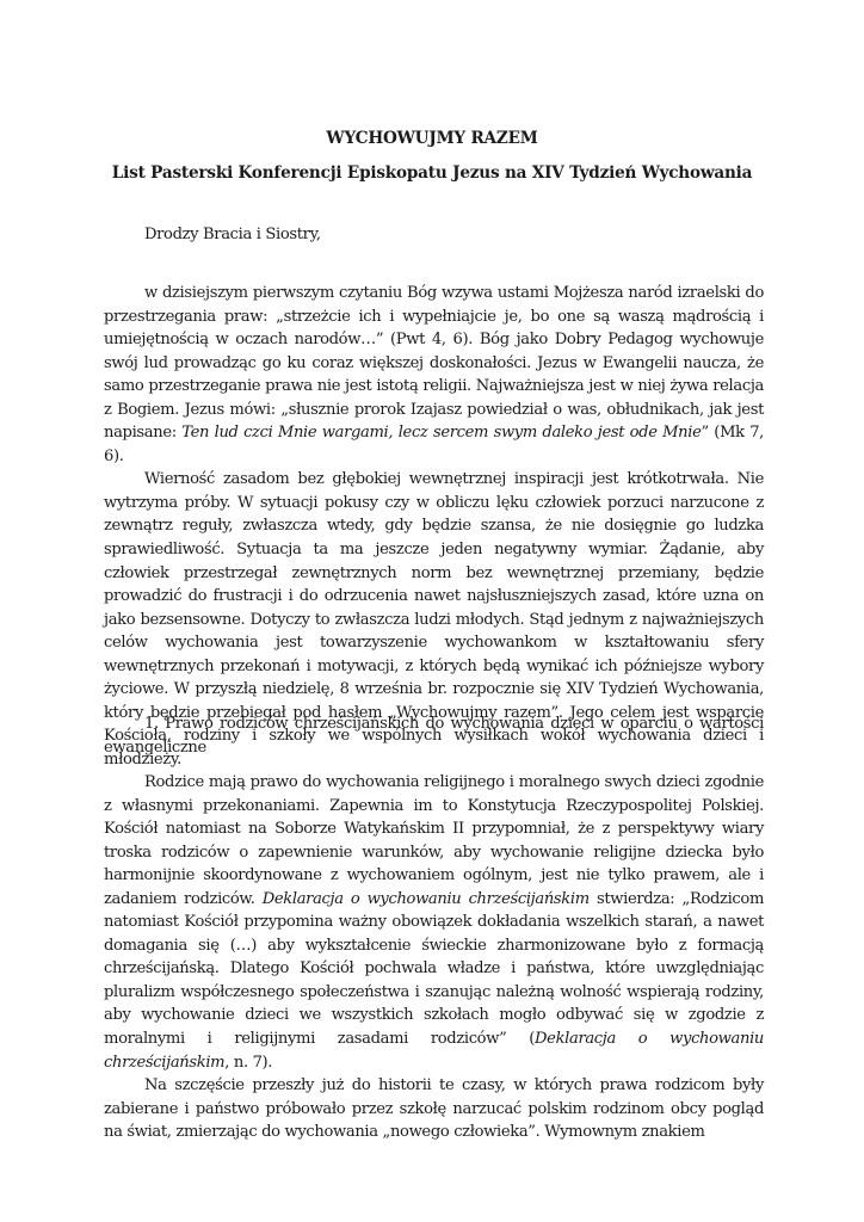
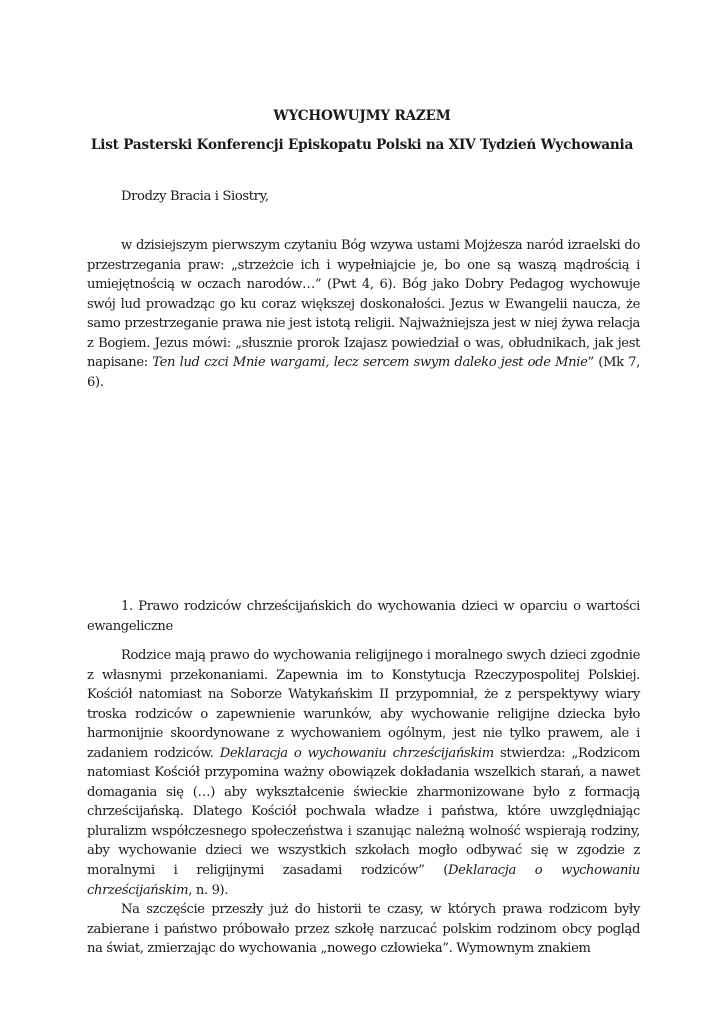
  WYCHOWUJMY RAZEM
- List Pasterski Konferencji Episkopatu Jezus na XIV Tydzień Wychowania
+ List Pasterski Konferencji Episkopatu Polski na XIV Tydzień Wychowania
  Drodzy Bracia i Siostry,
  w dzisiejszym pierwszym czytaniu Bóg wzywa ustami Mojżesza naród izraelski do przestrzegania praw: „strzeżcie ich i wypełniajcie je, bo one są waszą mądrością i umiejętnością w oczach narodów…” (Pwt 4, 6). Bóg jako Dobry Pedagog wychowuje swój lud prowadząc go ku coraz większej doskonałości. Jezus w Ewangelii naucza, że samo przestrzeganie prawa nie jest istotą religii. Najważniejsza jest w niej żywa relacja z Bogiem. Jezus mówi: „słusznie prorok Izajasz powiedział o was, obłudnikach, jak jest napisane: Ten lud czci Mnie wargami, lecz sercem swym daleko jest ode Mnie” (Mk 7, 6).
- Wierność zasadom bez głębokiej wewnętrznej inspiracji jest krótkotrwała. Nie wytrzyma próby. W sytuacji pokusy czy w obliczu lęku człowiek porzuci narzucone z zewnątrz reguły, zwłaszcza wtedy, gdy będzie szansa, że nie dosięgnie go ludzka sprawiedliwość. Sytuacja ta ma jeszcze jeden negatywny wymiar. Żądanie, aby człowiek przestrzegał zewnętrznych norm bez wewnętrznej przemiany, będzie prowadzić do frustracji i do odrzucenia nawet najsłuszniejszych zasad, które uzna on jako bezsensowne. Dotyczy to zwłaszcza ludzi młodych. Stąd jednym z najważniejszych celów wychowania jest towarzyszenie wychowankom w kształtowaniu sfery wewnętrznych przekonań i motywacji, z których będą wynikać ich późniejsze wybory życiowe. W przyszłą niedzielę, 8 września br. rozpocznie się XIV Tydzień Wychowania, który będzie przebiegał pod hasłem „Wychowujmy razem”. Jego celem jest wsparcie Kościoła, rodziny i szkoły we wspólnych wysiłkach wokół wychowania dzieci i młodzieży.
  1. Prawo rodziców chrześcijańskich do wychowania dzieci w oparciu o wartości ewangeliczne
- Rodzice mają prawo do wychowania religijnego i moralnego swych dzieci zgodnie z własnymi przekonaniami. Zapewnia im to Konstytucja Rzeczypospolitej Polskiej. Kościół natomiast na Soborze Watykańskim II przypomniał, że z perspektywy wiary troska rodziców o zapewnienie warunków, aby wychowanie religijne dziecka było harmonijnie skoordynowane z wychowaniem ogólnym, jest nie tylko prawem, ale i zadaniem rodziców. Deklaracja o wychowaniu chrześcijańskim stwierdza: „Rodzicom natomiast Kościół przypomina ważny obowiązek dokładania wszelkich starań, a nawet domagania się (…) aby wykształcenie świeckie zharmonizowane było z formacją chrześcijańską. Dlatego Kościół pochwala władze i państwa, które uwzględniając pluralizm współczesnego społeczeństwa i szanując należną wolność wspierają rodziny, aby wychowanie dzieci we wszystkich szkołach mogło odbywać się w zgodzie z moralnymi i religijnymi zasadami rodziców” (Deklaracja o wychowaniu chrześcijańskim, n. 7).
+ Rodzice mają prawo do wychowania religijnego i moralnego swych dzieci zgodnie z własnymi przekonaniami. Zapewnia im to Konstytucja Rzeczypospolitej Polskiej. Kościół natomiast na Soborze Watykańskim II przypomniał, że z perspektywy wiary troska rodziców o zapewnienie warunków, aby wychowanie religijne dziecka było harmonijnie skoordynowane z wychowaniem ogólnym, jest nie tylko prawem, ale i zadaniem rodziców. Deklaracja o wychowaniu chrześcijańskim stwierdza: „Rodzicom natomiast Kościół przypomina ważny obowiązek dokładania wszelkich starań, a nawet domagania się (…) aby wykształcenie świeckie zharmonizowane było z formacją chrześcijańską. Dlatego Kościół pochwala władze i państwa, które uwzględniając pluralizm współczesnego społeczeństwa i szanując należną wolność wspierają rodziny, aby wychowanie dzieci we wszystkich szkołach mogło odbywać się w zgodzie z moralnymi i religijnymi zasadami rodziców” (Deklaracja o wychowaniu chrześcijańskim, n. 9).
  Na szczęście przeszły już do historii te czasy, w których prawa rodzicom były zabierane i państwo próbowało przez szkołę narzucać polskim rodzinom obcy pogląd na świat, zmierzając do wychowania „nowego człowieka”. Wymownym znakiem
